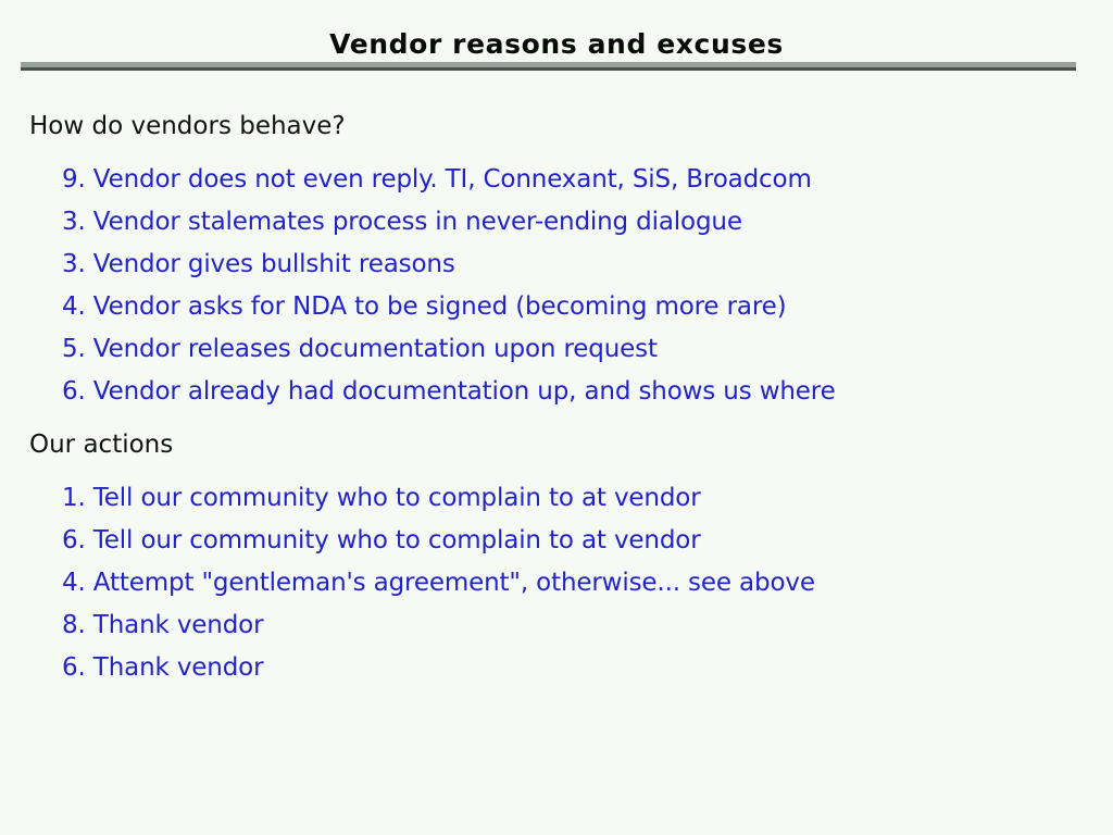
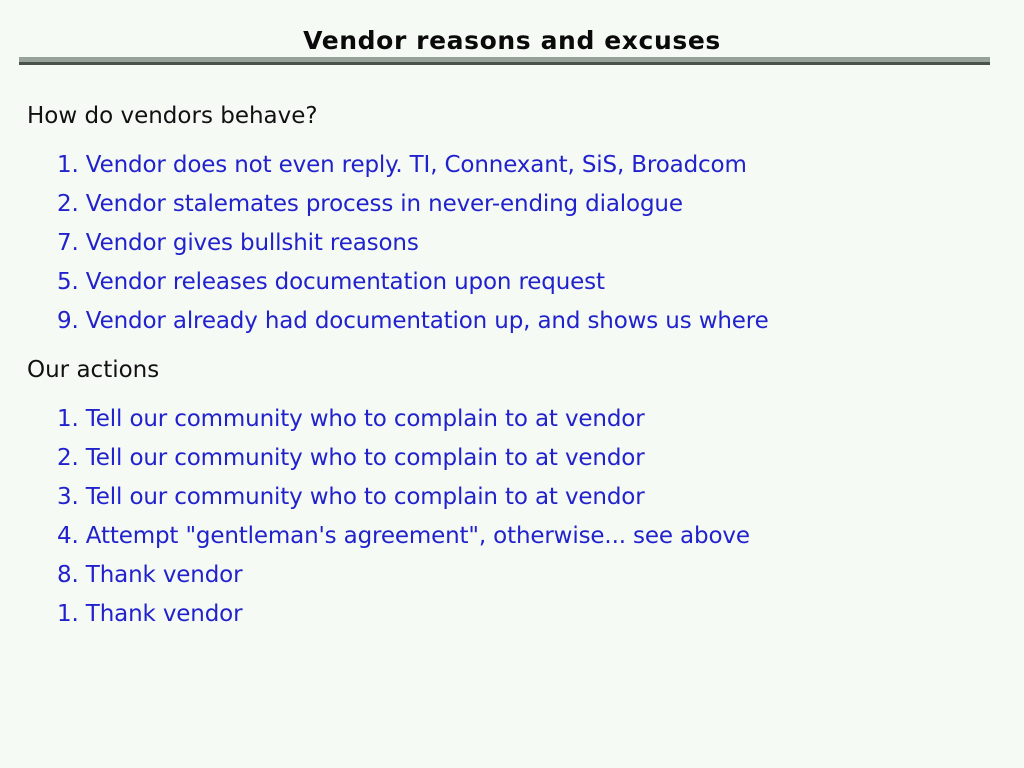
  Vendor reasons and excuses
  How do vendors behave?
- 9. Vendor does not even reply. TI, Connexant, SiS, Broadcom
+ 1. Vendor does not even reply. TI, Connexant, SiS, Broadcom
- 3. Vendor stalemates process in never-ending dialogue
+ 2. Vendor stalemates process in never-ending dialogue
- 3. Vendor gives bullshit reasons
+ 7. Vendor gives bullshit reasons
- 4. Vendor asks for NDA to be signed (becoming more rare)
  5. Vendor releases documentation upon request
- 6. Vendor already had documentation up, and shows us where
+ 9. Vendor already had documentation up, and shows us where
  Our actions
  1. Tell our community who to complain to at vendor
+ 2. Tell our community who to complain to at vendor
- 6. Tell our community who to complain to at vendor
+ 3. Tell our community who to complain to at vendor
  4. Attempt "gentleman's agreement", otherwise... see above
  8. Thank vendor
- 6. Thank vendor
+ 1. Thank vendor
